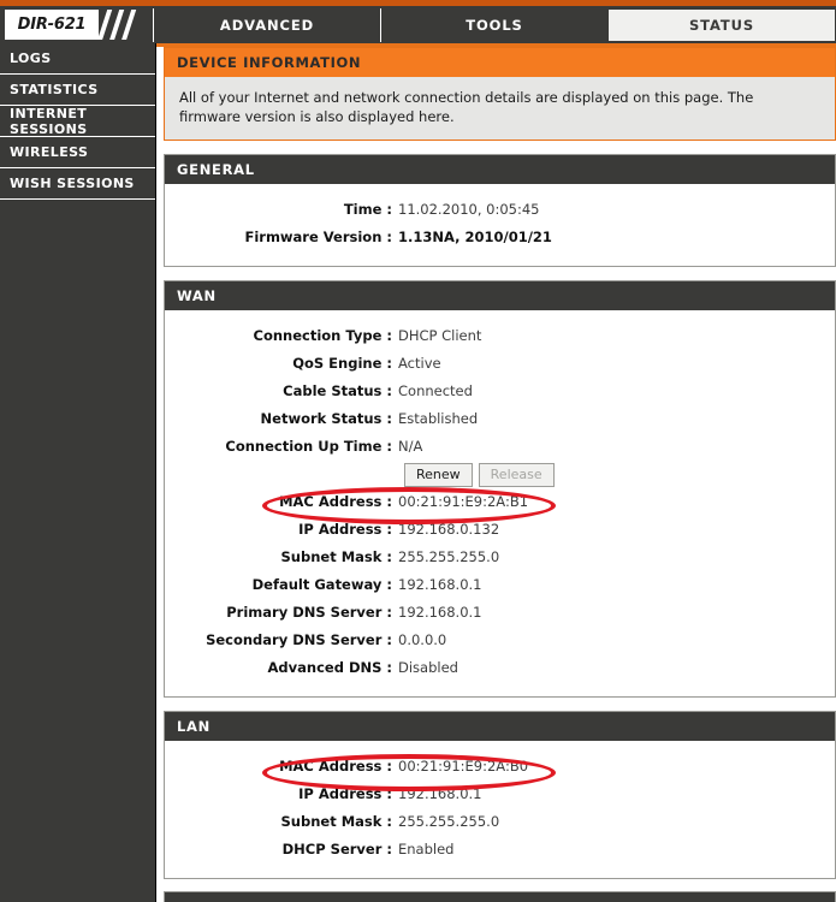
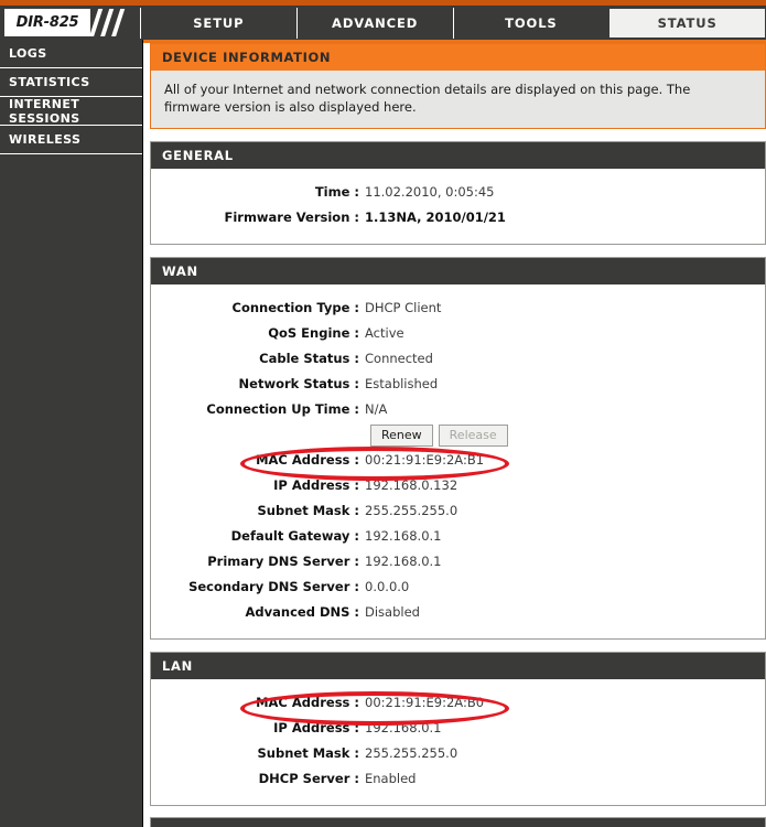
- DIR-621
+ DIR-825
+ SETUP
  ADVANCED
  TOOLS
  STATUS
  LOGS
  STATISTICS
  INTERNET SESSIONS
  WIRELESS
- WISH SESSIONS
  DEVICE INFORMATION
  All of your Internet and network connection details are displayed on this page. The firmware version is also displayed here.
  GENERAL
  Time :
  11.02.2010, 0:05:45
  Firmware Version :
  1.13NA, 2010/01/21
  WAN
  Connection Type :
  DHCP Client
  QoS Engine :
  Active
  Cable Status :
  Connected
  Network Status :
  Established
  Connection Up Time :
  N/A
  Renew
  Release
  MAC Address :
  00:21:91:E9:2A:B1
  IP Address :
  192.168.0.132
  Subnet Mask :
  255.255.255.0
  Default Gateway :
  192.168.0.1
  Primary DNS Server :
  192.168.0.1
  Secondary DNS Server :
  0.0.0.0
  Advanced DNS :
  Disabled
  LAN
  MAC Address :
  00:21:91:E9:2A:B0
  IP Address :
  192.168.0.1
  Subnet Mask :
  255.255.255.0
  DHCP Server :
  Enabled
